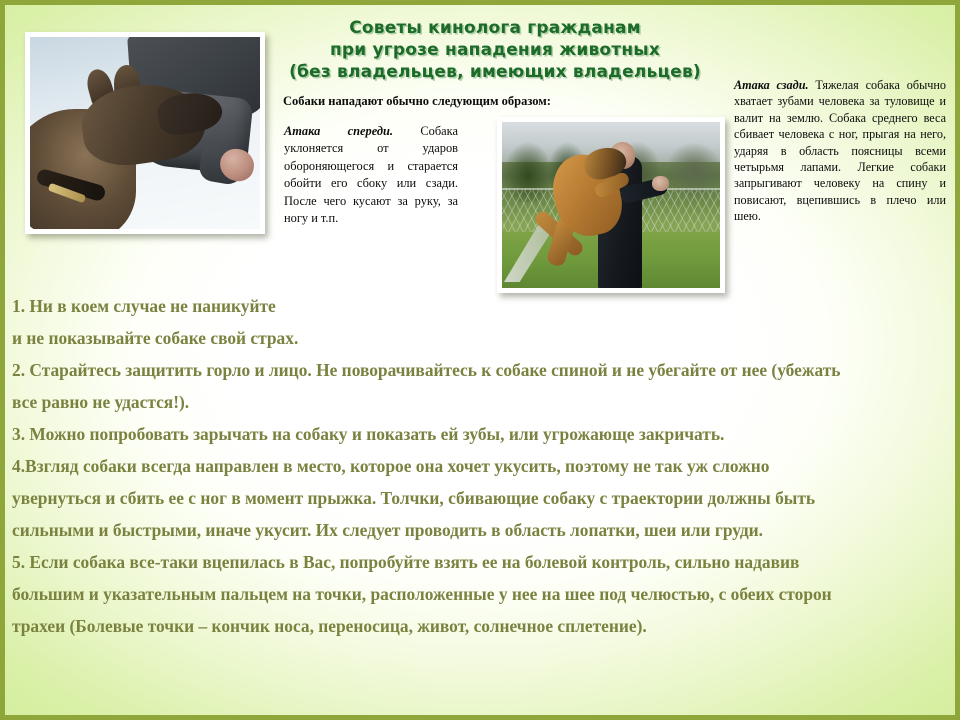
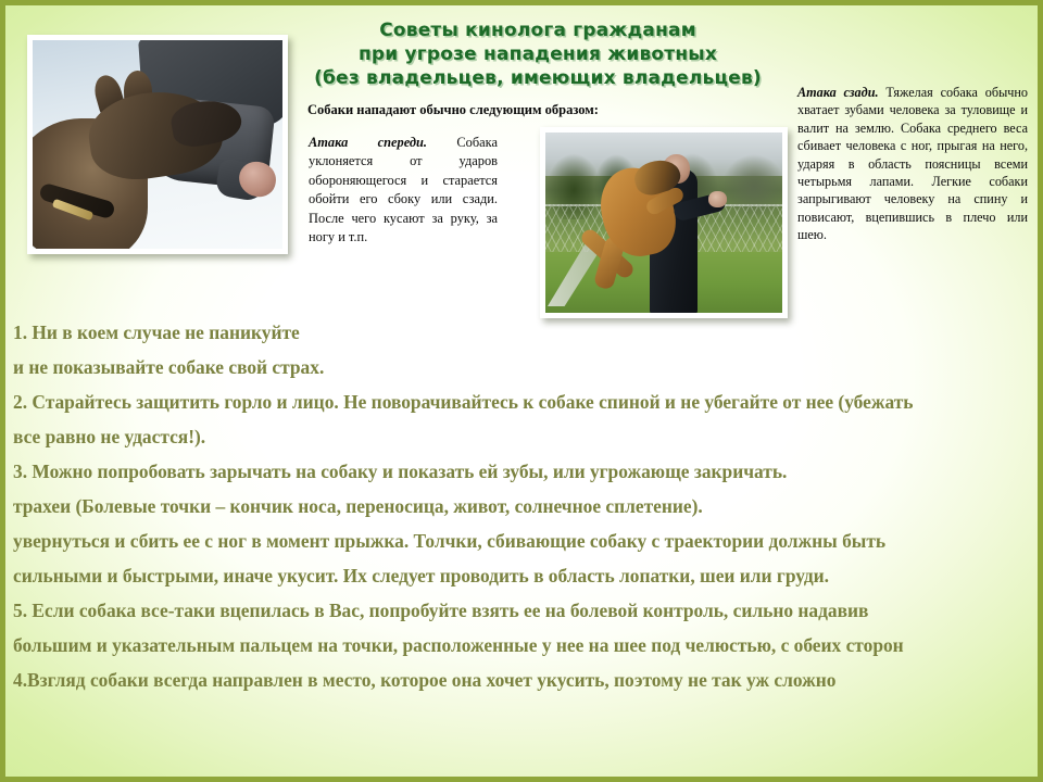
  Советы кинолога гражданам
  при угрозе нападения животных
  (без владельцев, имеющих владельцев)
  Собаки нападают обычно следующим образом:
  Атака спереди. Собака уклоняется от ударов обороняющегося и старается обойти его сбоку или сзади. После чего кусают за руку, за ногу и т.п.
  Атака сзади. Тяжелая собака обычно хватает зубами человека за туловище и валит на землю. Собака среднего веса сбивает человека с ног, прыгая на него, ударяя в область поясницы всеми четырьмя лапами. Легкие собаки запрыгивают человеку на спину и повисают, вцепившись в плечо или шею.
  1. Ни в коем случае не паникуйте
  и не показывайте собаке свой страх.
  2. Старайтесь защитить горло и лицо. Не поворачивайтесь к собаке спиной и не убегайте от нее (убежать
  все равно не удастся!).
  3. Можно попробовать зарычать на собаку и показать ей зубы, или угрожающе закричать.
- 4.Взгляд собаки всегда направлен в место, которое она хочет укусить, поэтому не так уж сложно
+ трахеи (Болевые точки – кончик носа, переносица, живот, солнечное сплетение).
  увернуться и сбить ее с ног в момент прыжка. Толчки, сбивающие собаку с траектории должны быть
  сильными и быстрыми, иначе укусит. Их следует проводить в область лопатки, шеи или груди.
  5. Если собака все-таки вцепилась в Вас, попробуйте взять ее на болевой контроль, сильно надавив
  большим и указательным пальцем на точки, расположенные у нее на шее под челюстью, с обеих сторон
- трахеи (Болевые точки – кончик носа, переносица, живот, солнечное сплетение).
+ 4.Взгляд собаки всегда направлен в место, которое она хочет укусить, поэтому не так уж сложно
